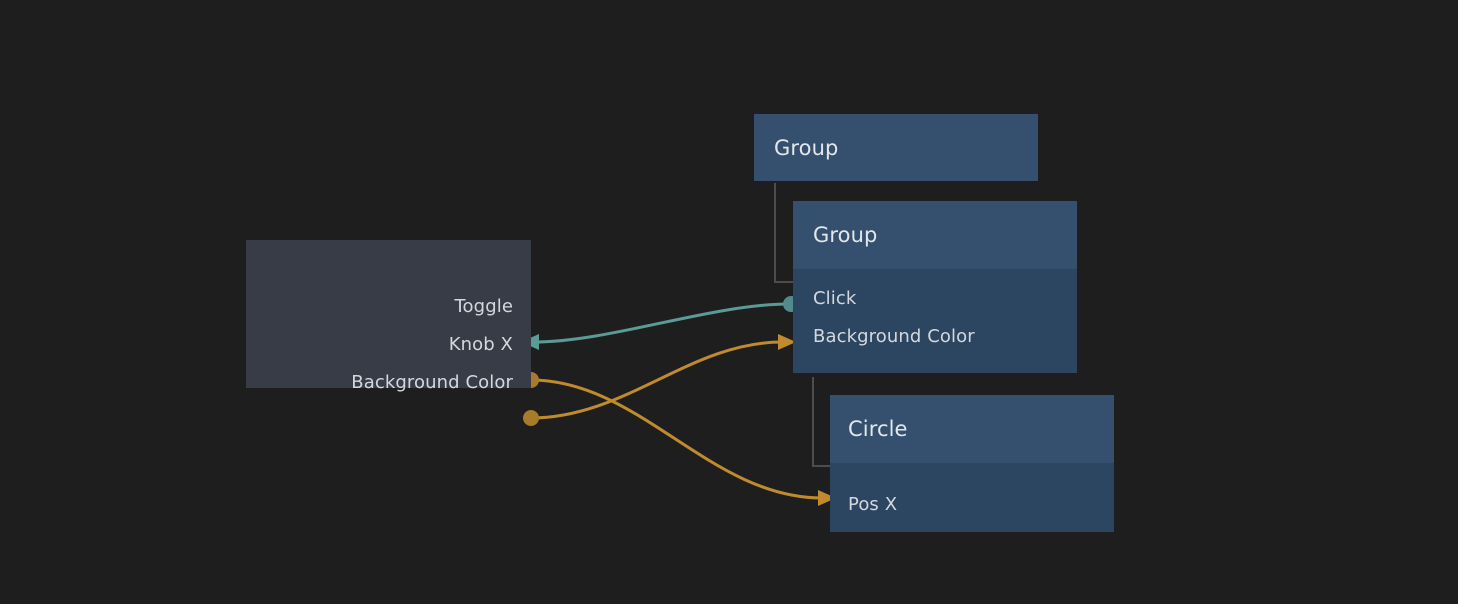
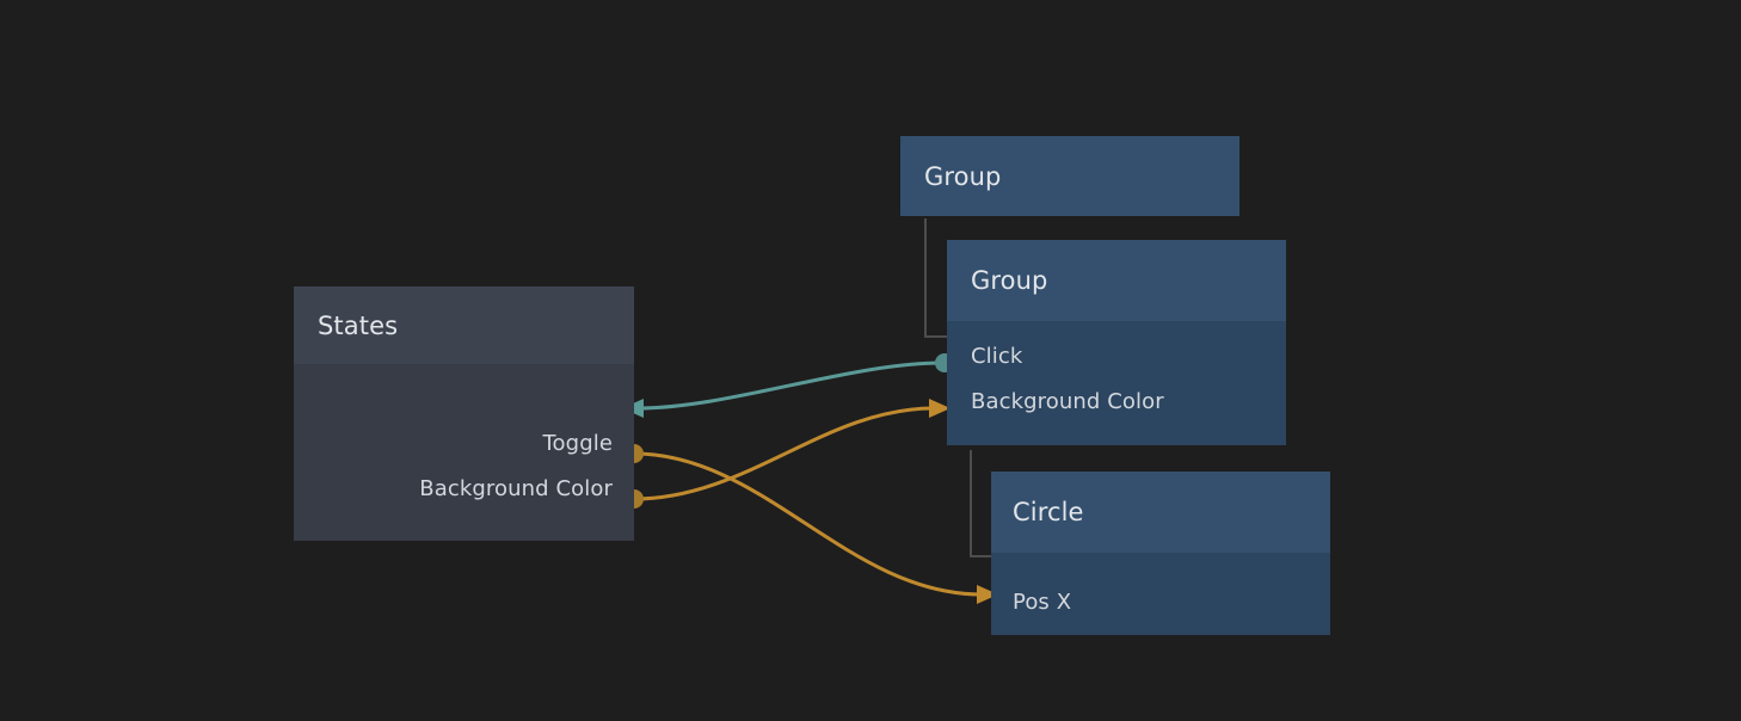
  Group
  Group
  Click
  Background Color
  Circle
  Pos X
+ States
  Toggle
- Knob X
  Background Color
